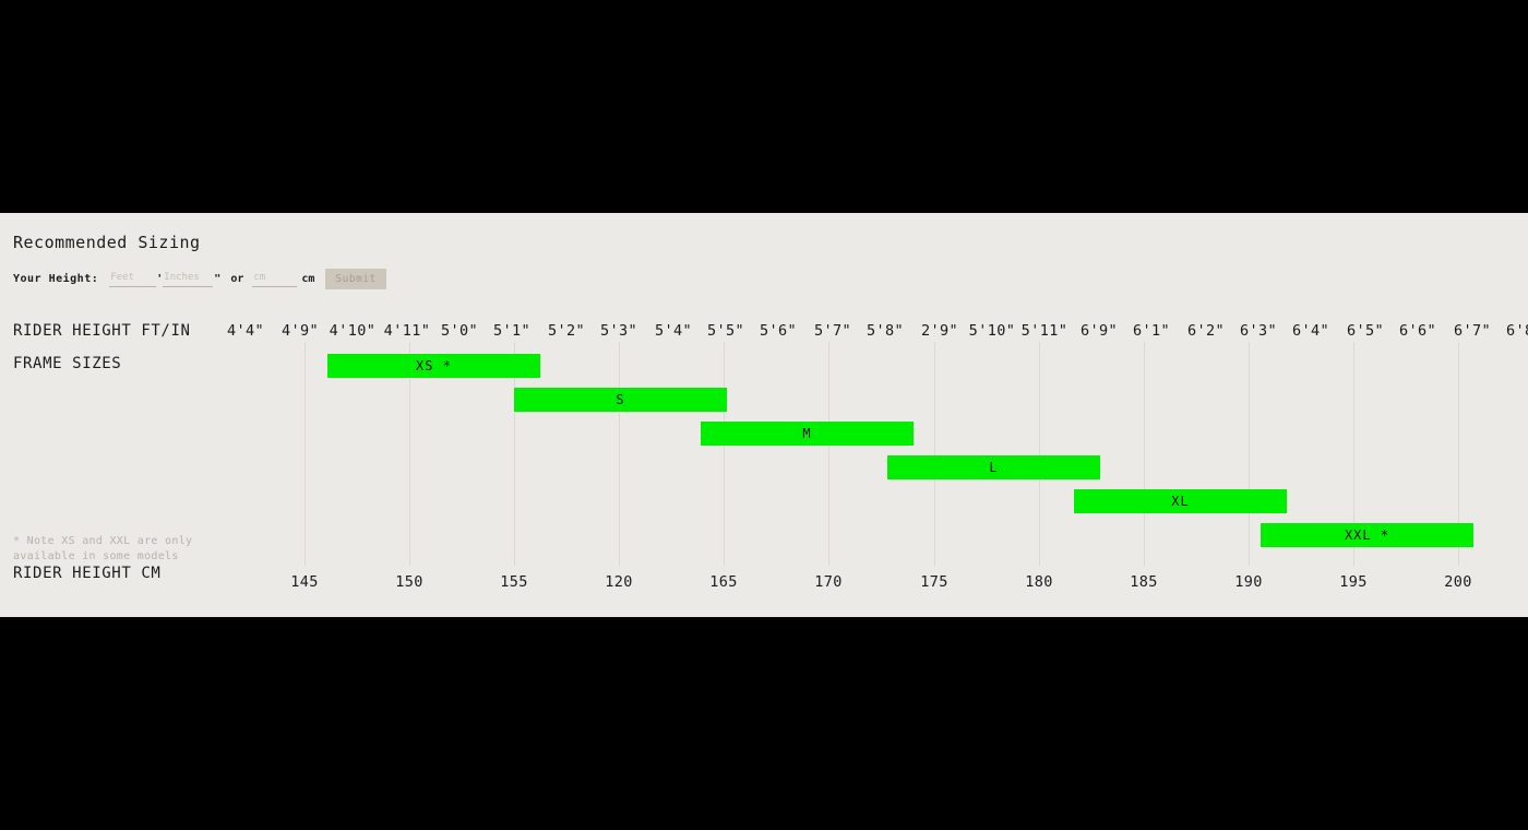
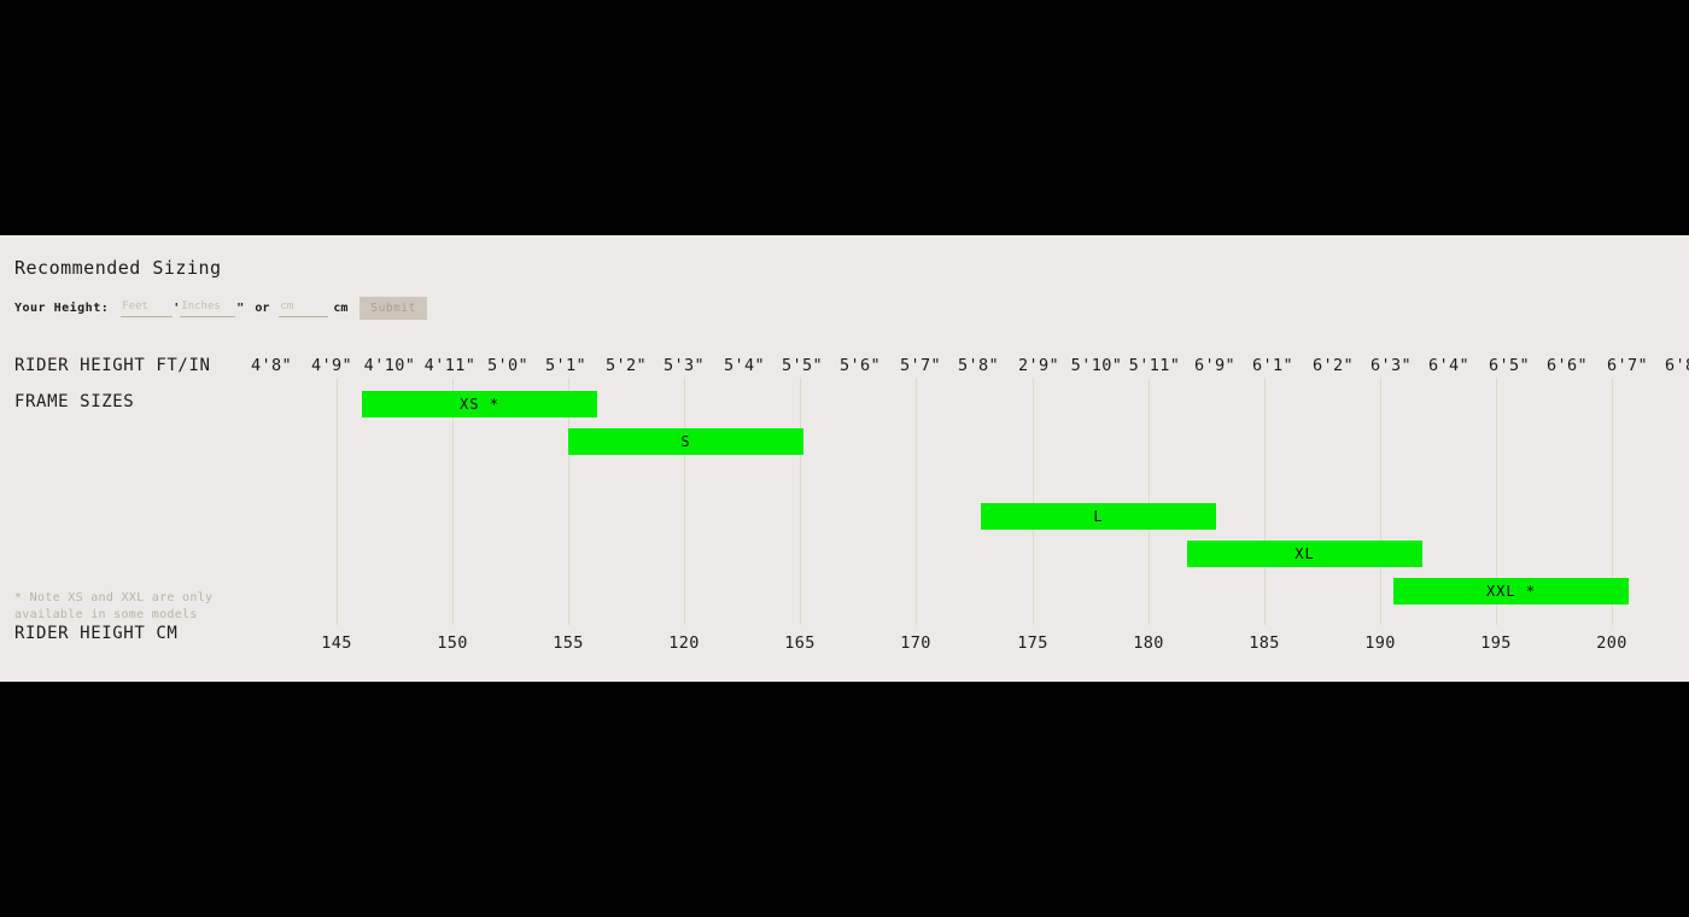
  Recommended Sizing
  Your Height:
  Feet
  '
  Inches
  "
  or
  cm
  cm
  Submit
  RIDER HEIGHT FT/IN
  FRAME SIZES
  RIDER HEIGHT CM
  * Note XS and XXL are only available in some models
  145
  150
  155
  120
  165
  170
  175
  180
  185
  190
  195
  200
- 4'4"
+ 4'8"
  4'9"
  4'10"
  4'11"
  5'0"
  5'1"
  5'2"
  5'3"
  5'4"
  5'5"
  5'6"
  5'7"
  5'8"
  2'9"
  5'10"
  5'11"
  6'9"
  6'1"
  6'2"
  6'3"
  6'4"
  6'5"
  6'6"
  6'7"
  XS *
  S
- M
  L
  XL
  XXL *
